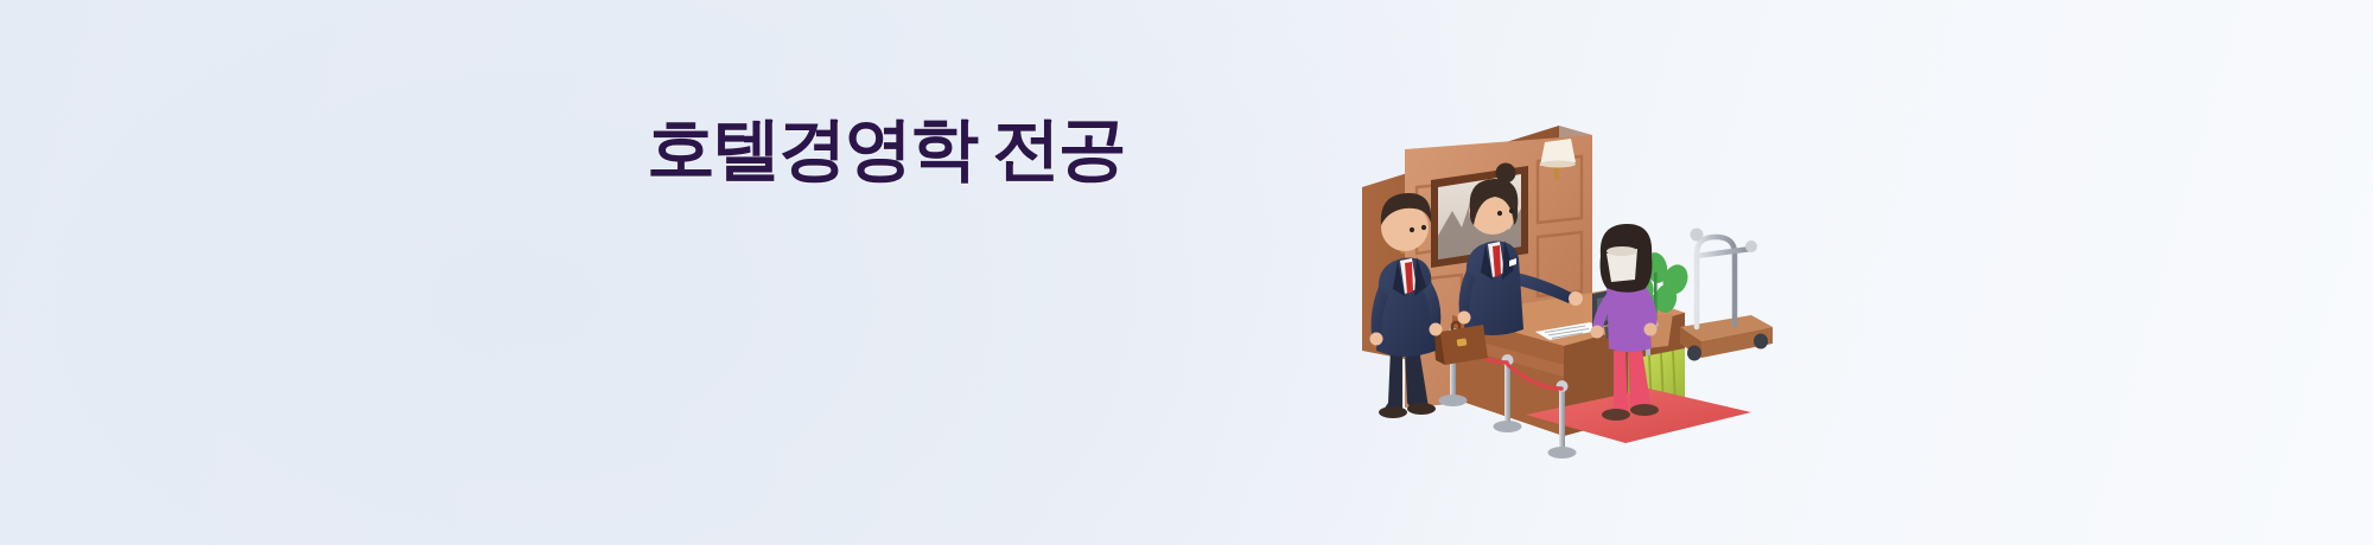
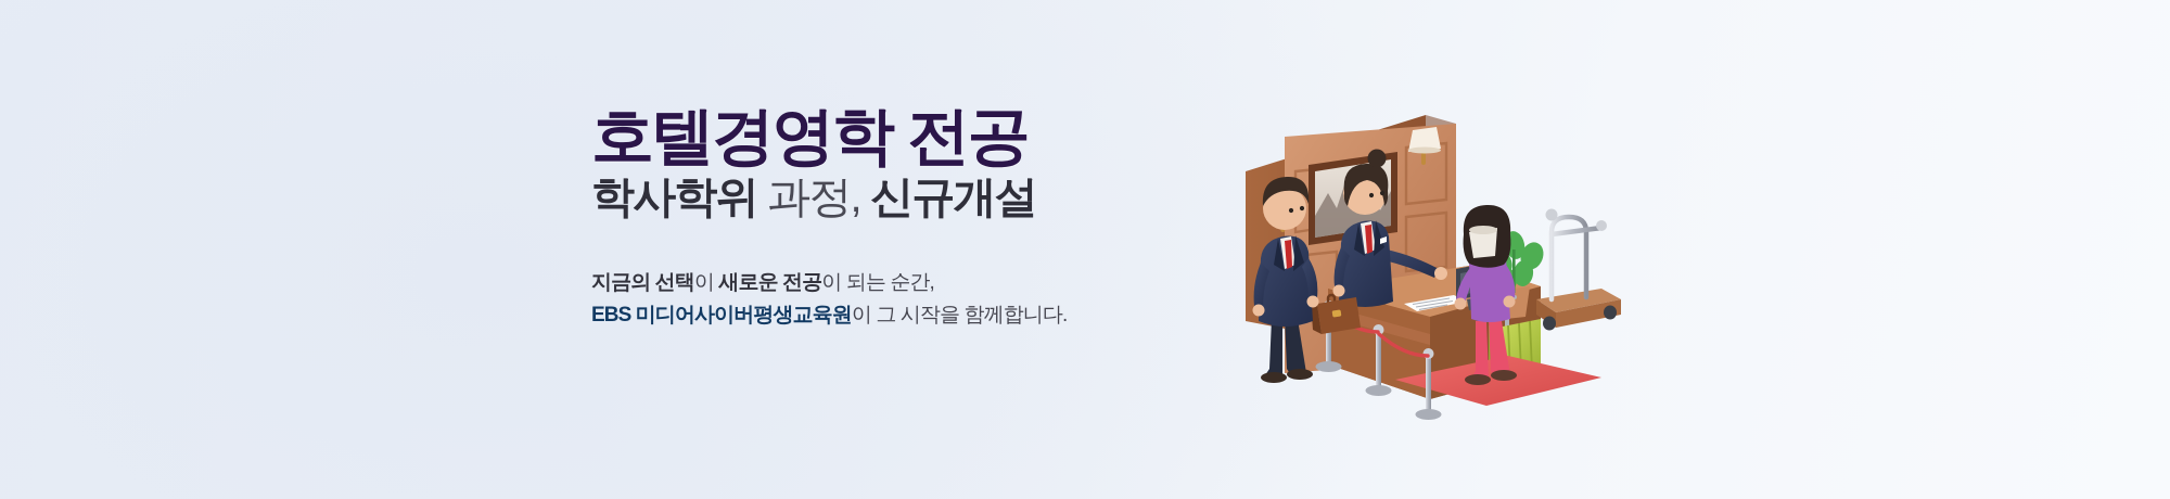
  호텔경영학 전공
+ 학사학위 과정, 신규개설
+ 지금의 선택이 새로운 전공이 되는 순간,
+ EBS 미디어사이버평생교육원이 그 시작을 함께합니다.
